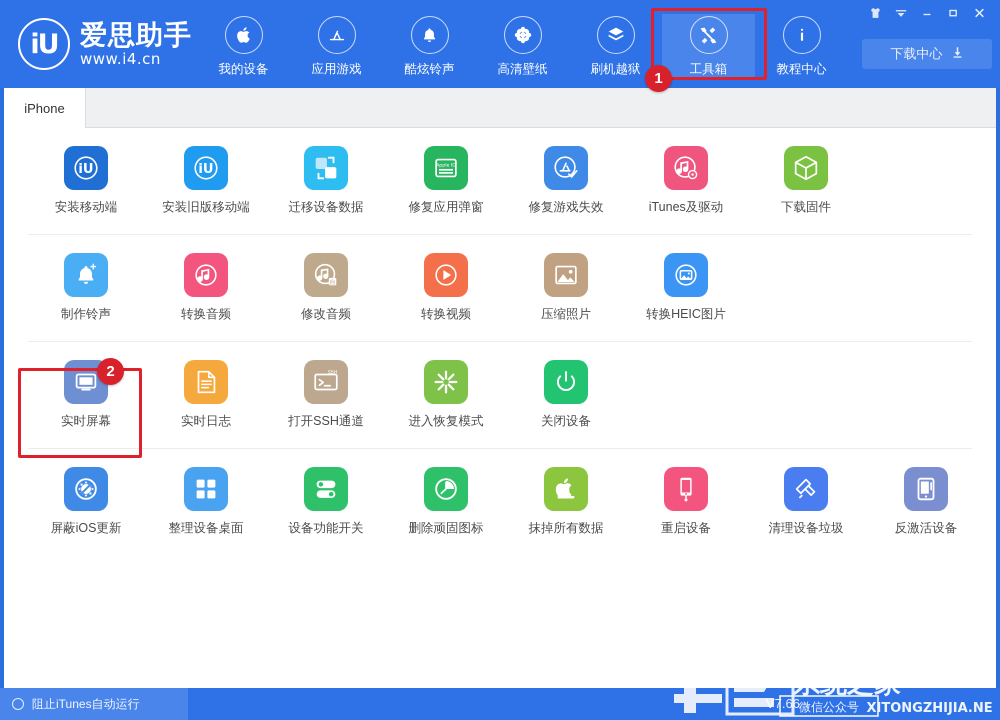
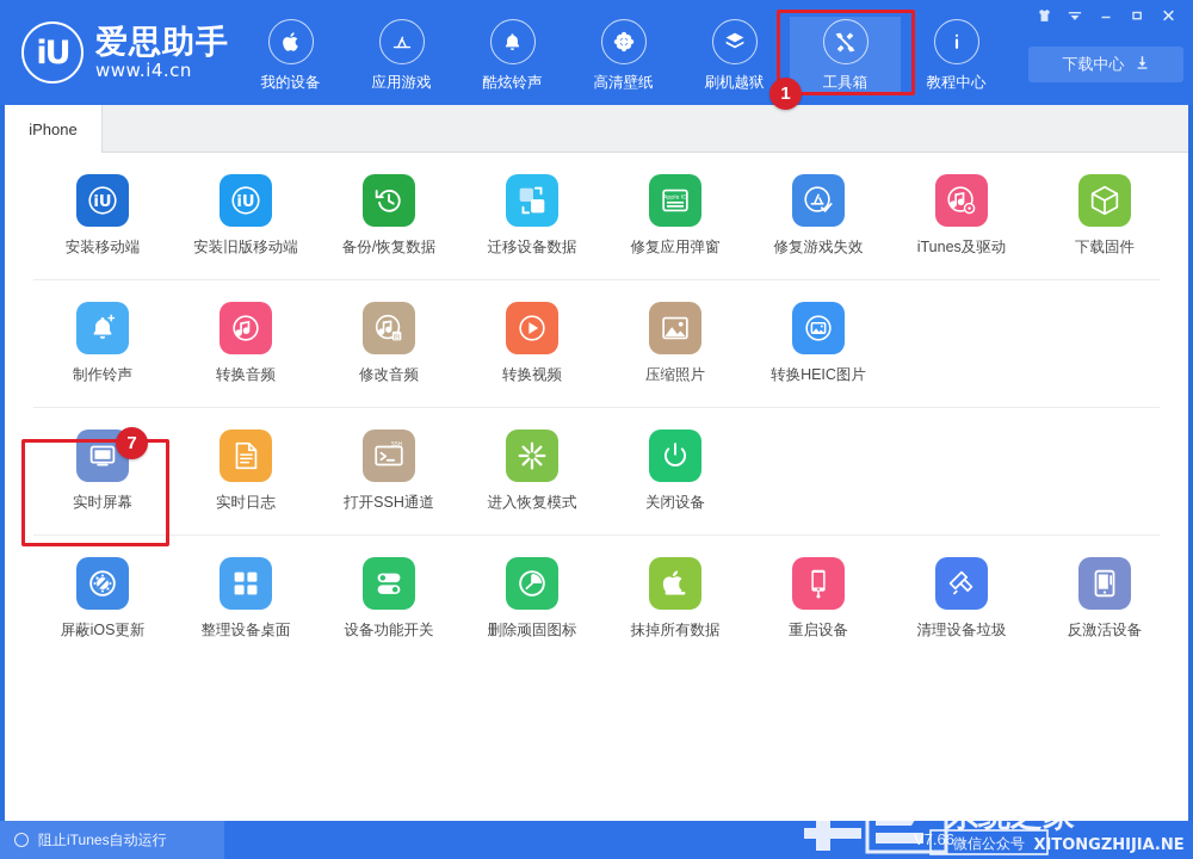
  iU
  爱思助手
  www.i4.cn
  我的设备
  应用游戏
  酷炫铃声
  高清壁纸
  刷机越狱
  工具箱
  教程中心
  下载中心
  iPhone
  iU
  安装移动端
  iU
  安装旧版移动端
+ 备份/恢复数据
  迁移设备数据
  修复应用弹窗
  修复游戏失效
  iTunes及驱动
  下载固件
  制作铃声
  转换音频
  修改音频
  转换视频
  压缩照片
  转换HEIC图片
  实时屏幕
  实时日志
  打开SSH通道
  进入恢复模式
  关闭设备
  屏蔽iOS更新
  整理设备桌面
  设备功能开关
  删除顽固图标
  抹掉所有数据
  重启设备
  清理设备垃圾
  反激活设备
  1
- 2
+ 7
  阻止iTunes自动运行
  V7.66
  系统之家
  微信公众号
  XITONGZHIJIA.NE
